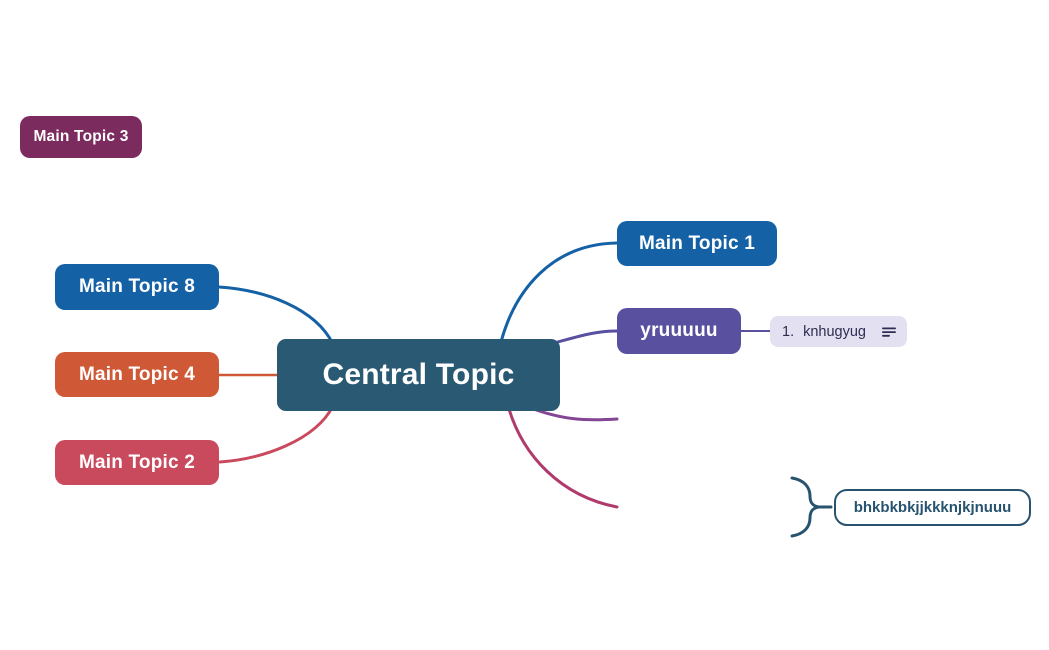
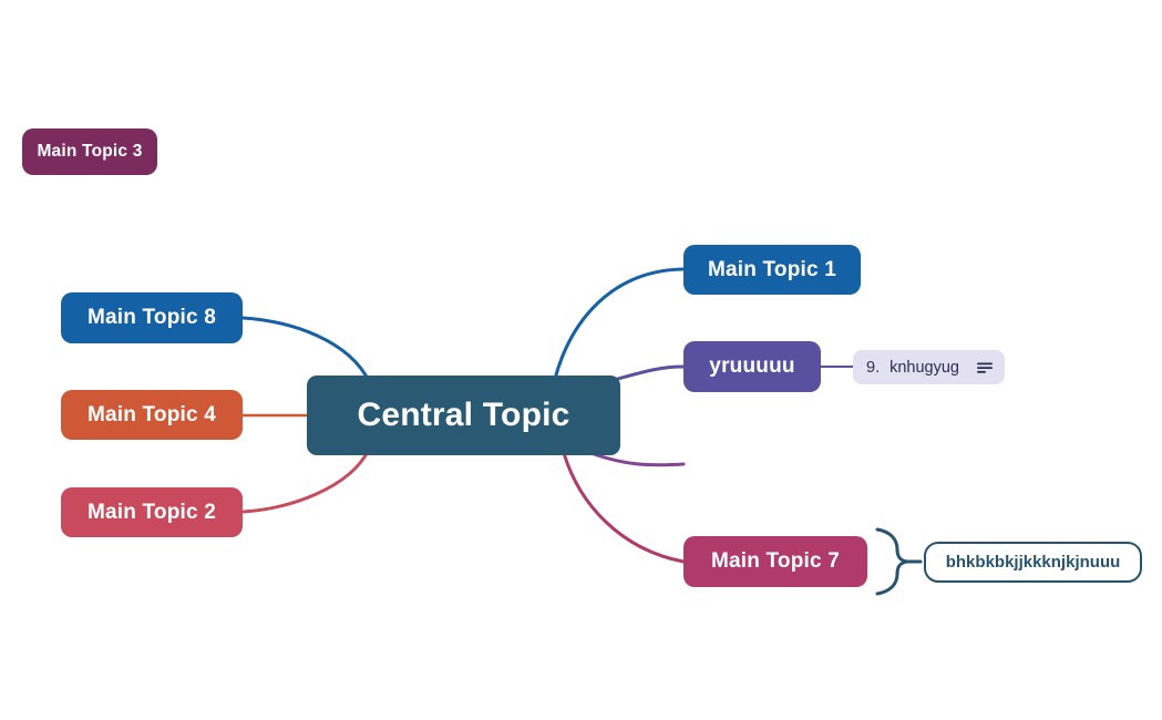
  Main Topic 3
  Main Topic 8
  Main Topic 4
  Main Topic 2
  Central Topic
  Main Topic 1
  yruuuuu
- 1.
+ 9.
  knhugyug
+ Main Topic 7
  bhkbkbkjjkkknjkjnuuu
